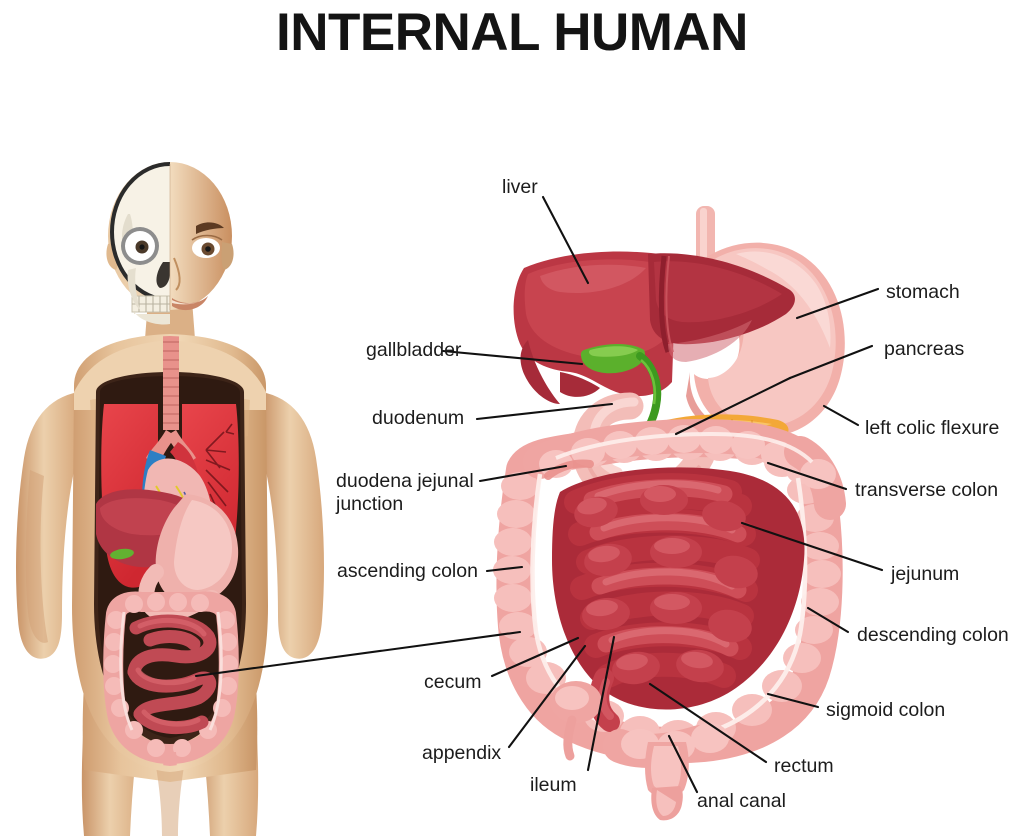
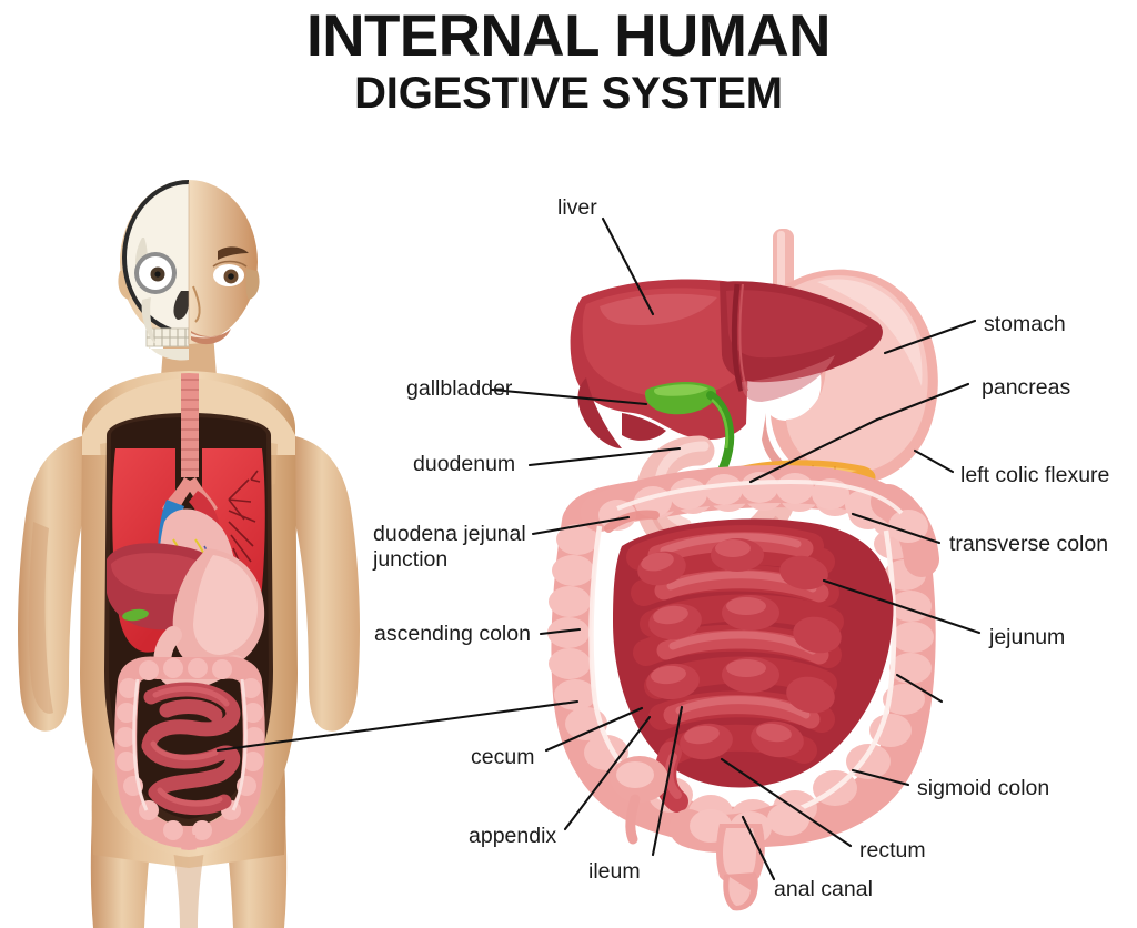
  INTERNAL HUMAN
+ DIGESTIVE SYSTEM
  liver
  gallbladder
  duodenum
  duodena jejunal
  junction
  ascending colon
  cecum
  appendix
  ileum
  stomach
  pancreas
  left colic flexure
  transverse colon
  jejunum
- descending colon
  sigmoid colon
  rectum
  anal canal
